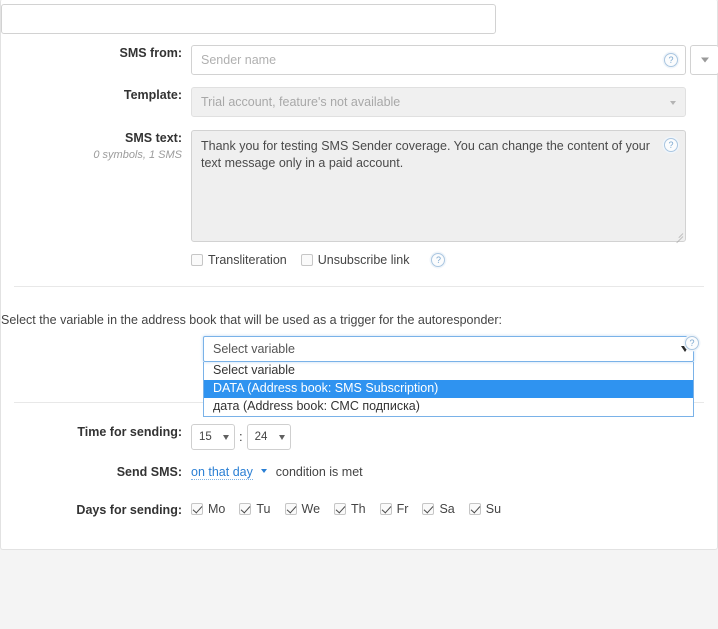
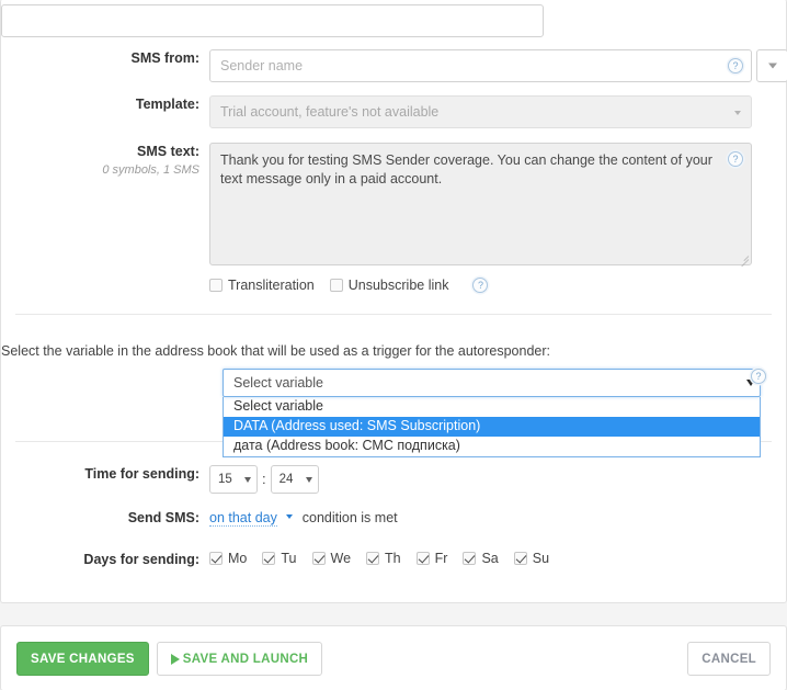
  SMS from:
  Sender name
  ?
  Template:
  Trial account, feature's not available
  SMS text:
  0 symbols, 1 SMS
  ?
  Transliteration
  Unsubscribe link
  ?
  Select the variable in the address book that will be used as a trigger for the autoresponder:
  Select variable
  Select variable
- DATA (Address book: SMS Subscription)
+ DATA (Address used: SMS Subscription)
  дата (Address book: СМС подписка)
  ?
  Time for sending:
  15
  :
  24
  Send SMS:
  on that day condition is met
  Days for sending:
  Mo
  Tu
  We
  Th
  Fr
  Sa
  Su
+ SAVE CHANGES
+ SAVE AND LAUNCH
+ CANCEL
